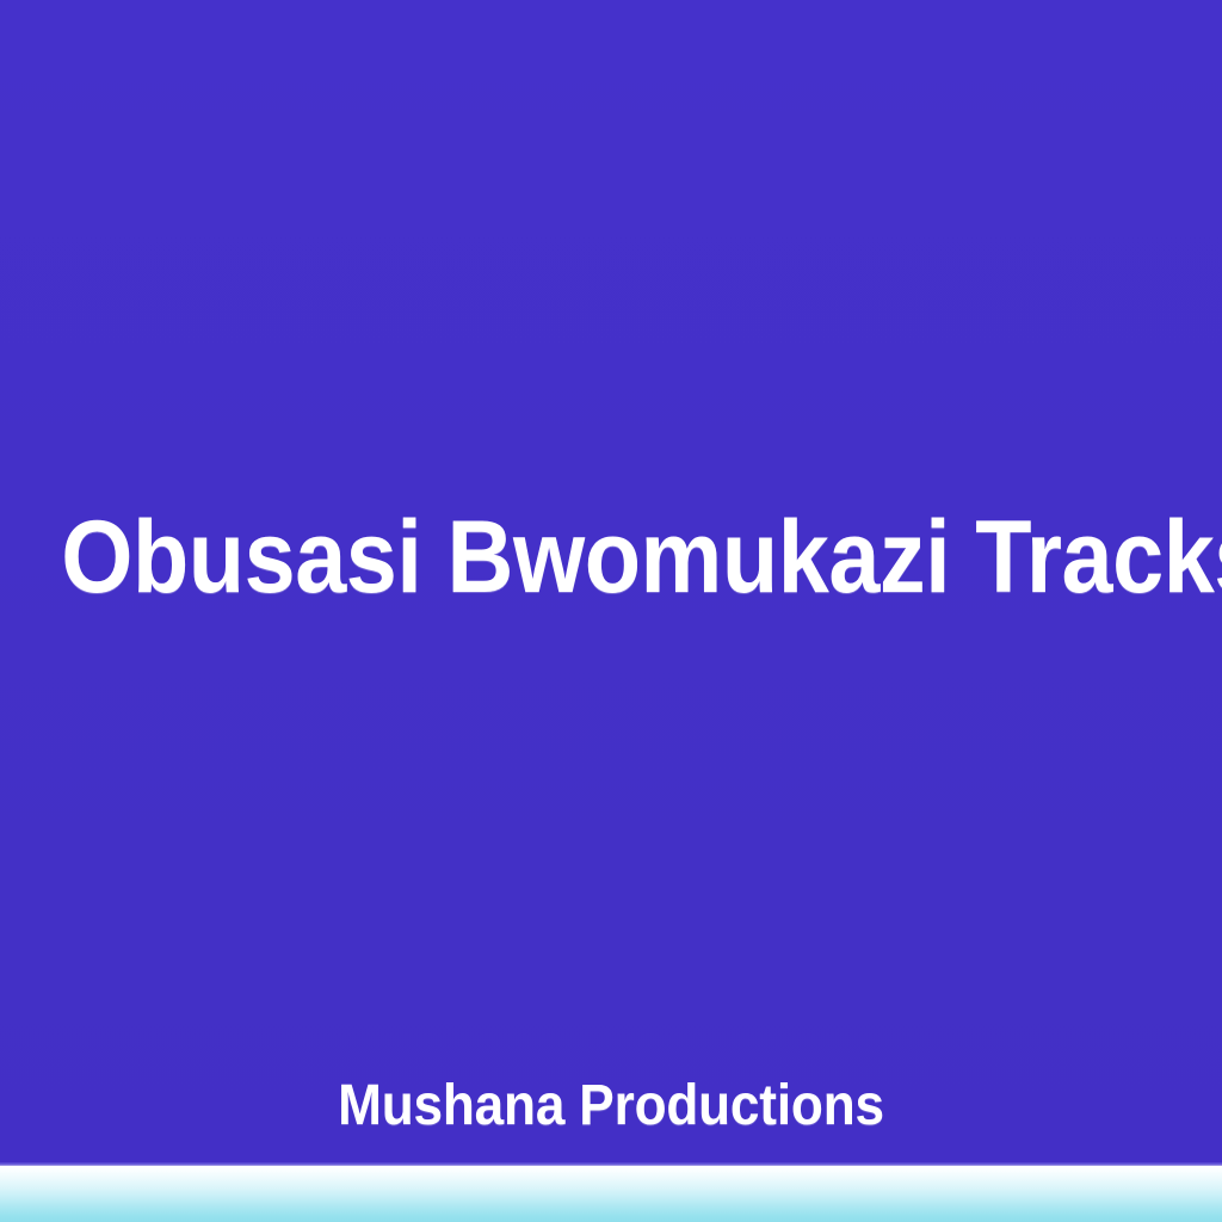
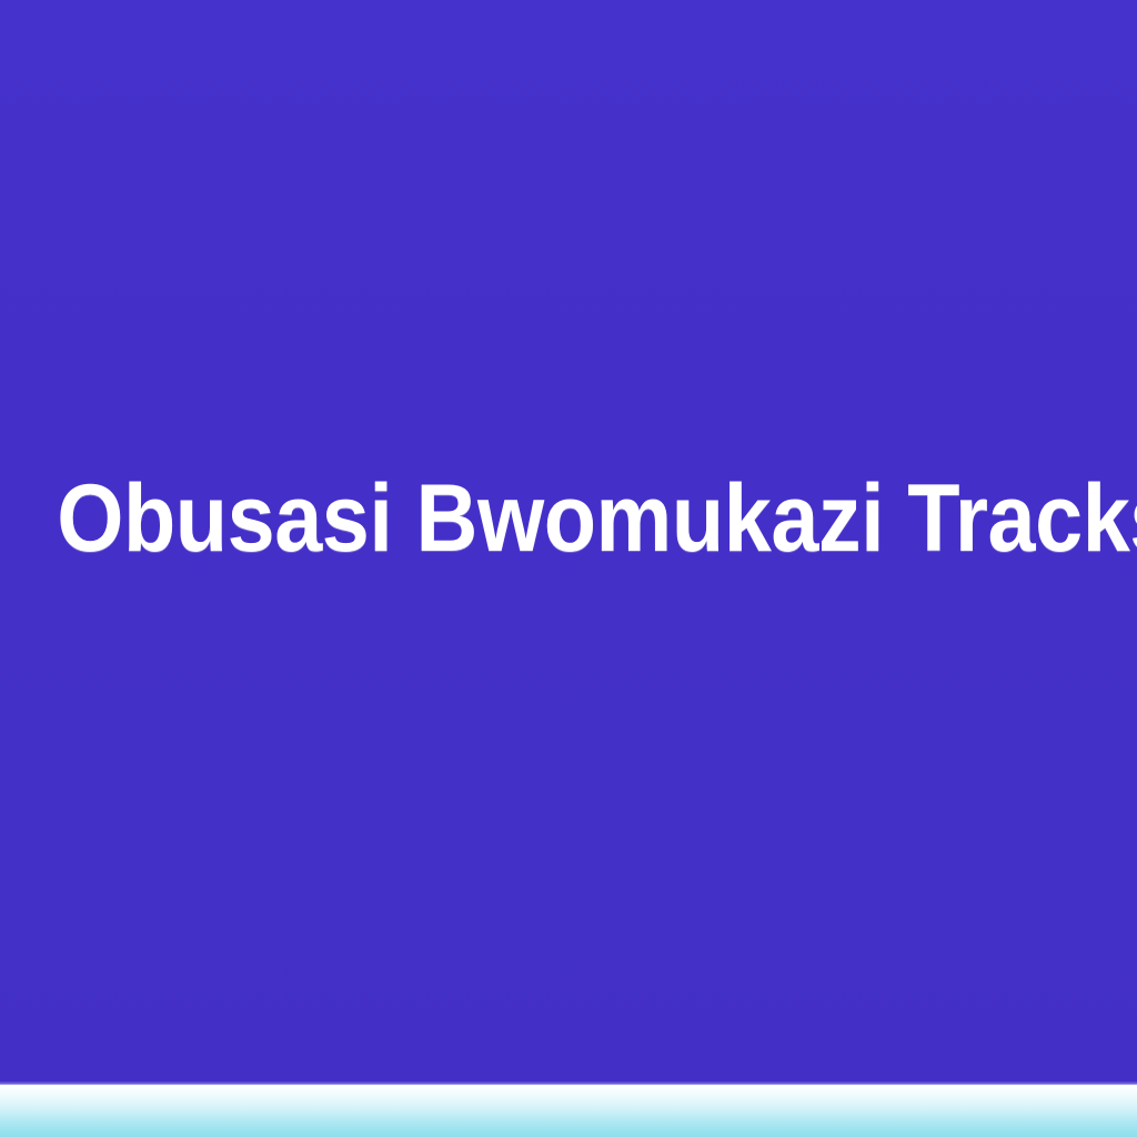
  Obusasi Bwomukazi Track
- Mushana Productions
